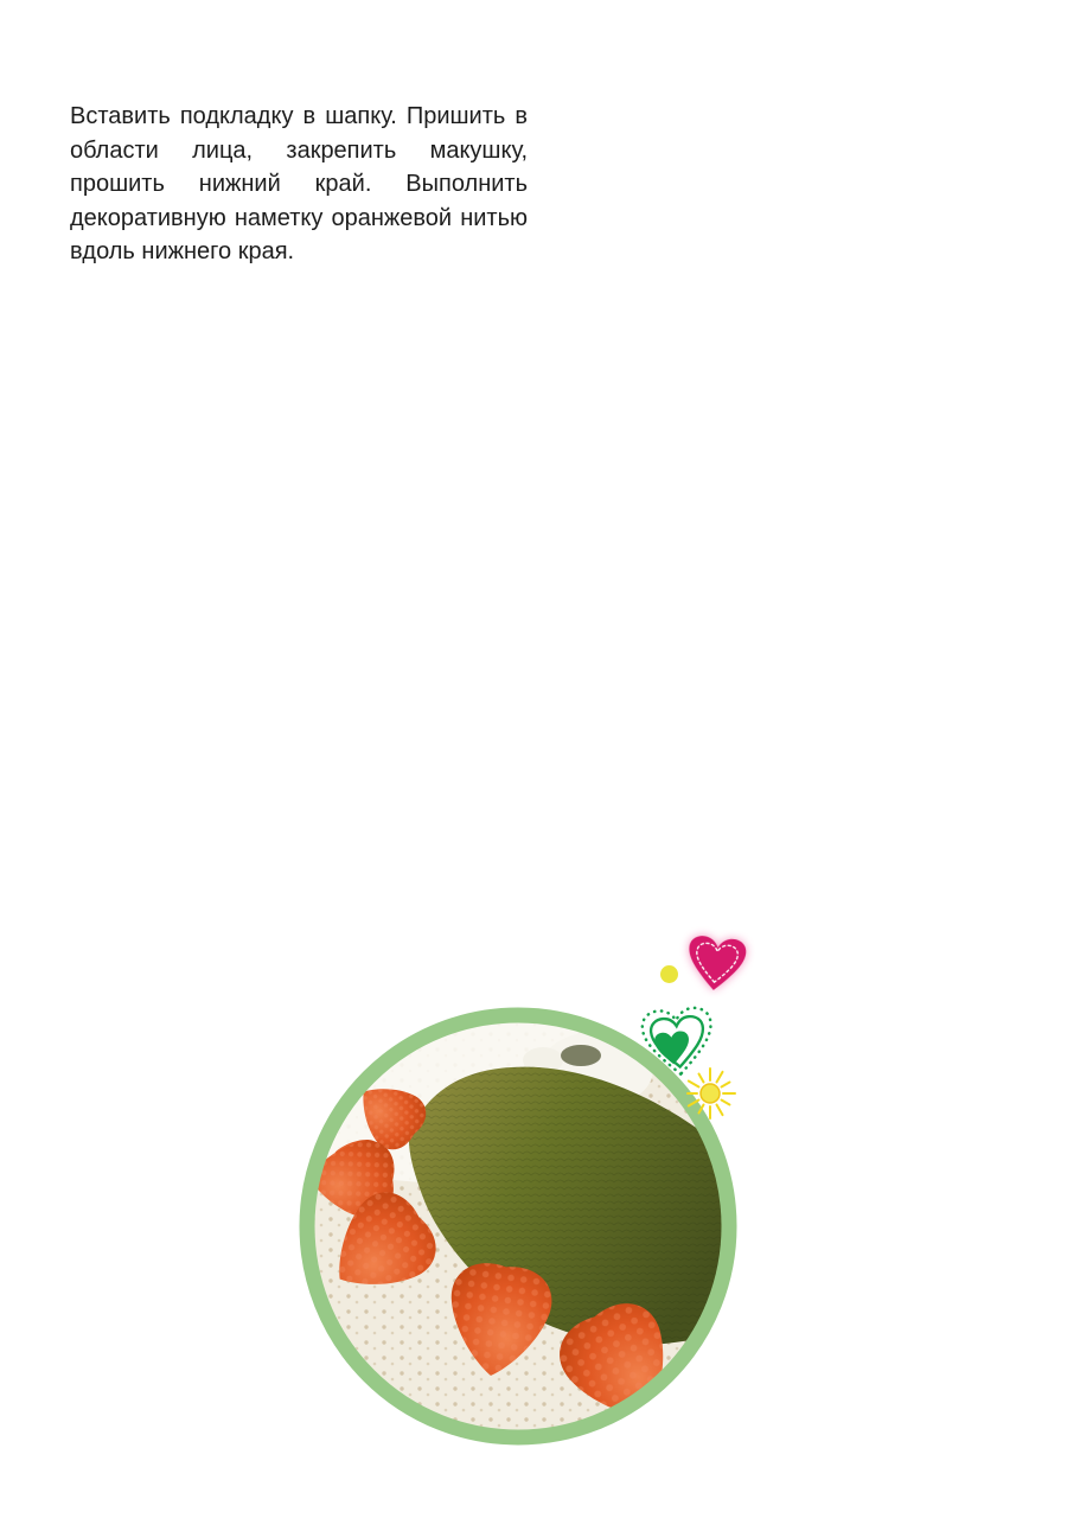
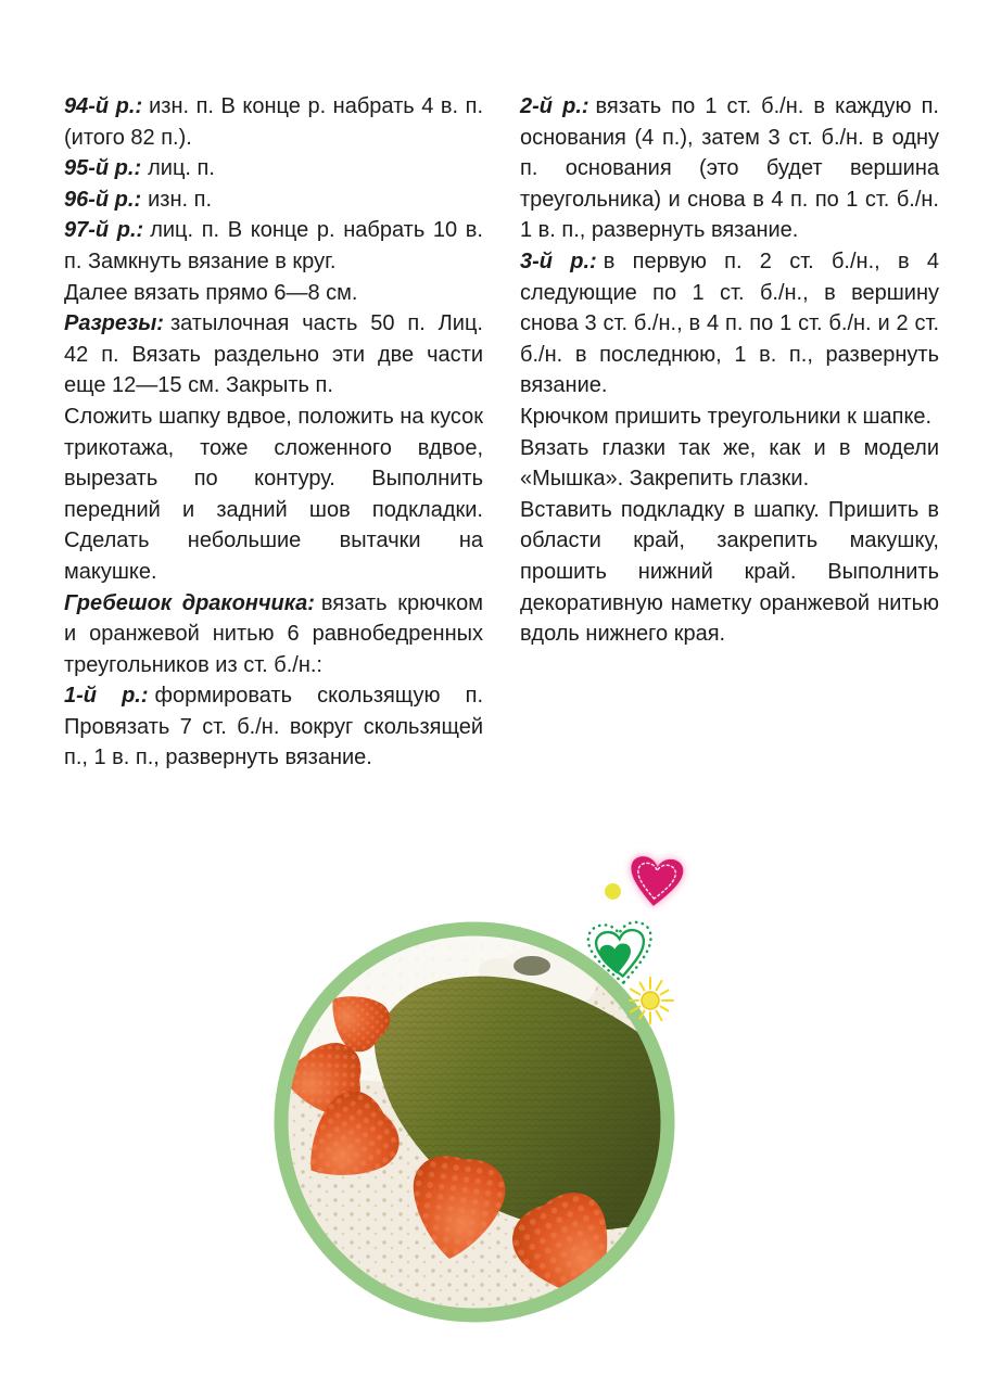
+ 94-й р.: изн. п. В конце р. набрать 4 в. п. (итого 82 п.).
+ 95-й р.: лиц. п.
+ 96-й р.: изн. п.
+ 97-й р.: лиц. п. В конце р. набрать 10 в. п. Замкнуть вязание в круг.
+ Далее вязать прямо 6—8 см.
+ Разрезы: затылочная часть 50 п. Лиц. 42 п. Вязать раздельно эти две части еще 12—15 см. Закрыть п.
+ Сложить шапку вдвое, положить на кусок трикотажа, тоже сложенного вдвое, вырезать по контуру. Выполнить передний и задний шов подкладки. Сделать небольшие вытачки на макушке.
+ Гребешок дракончика: вязать крючком и оранжевой нитью 6 равнобедренных треугольников из ст. б./н.:
+ 1-й р.: формировать скользящую п. Провязать 7 ст. б./н. вокруг скользящей п., 1 в. п., развернуть вязание.
+ 2-й р.: вязать по 1 ст. б./н. в каждую п. основания (4 п.), затем 3 ст. б./н. в одну п. основания (это будет вершина треугольника) и снова в 4 п. по 1 ст. б./н. 1 в. п., развернуть вязание.
+ 3-й р.: в первую п. 2 ст. б./н., в 4 следующие по 1 ст. б./н., в вершину снова 3 ст. б./н., в 4 п. по 1 ст. б./н. и 2 ст. б./н. в последнюю, 1 в. п., развернуть вязание.
+ Крючком пришить треугольники к шапке.
+ Вязать глазки так же, как и в модели «Мышка». Закрепить глазки.
- Вставить подкладку в шапку. Пришить в области лица, закрепить макушку, прошить нижний край. Выполнить декоративную наметку оранжевой нитью вдоль нижнего края.
+ Вставить подкладку в шапку. Пришить в области край, закрепить макушку, прошить нижний край. Выполнить декоративную наметку оранжевой нитью вдоль нижнего края.
